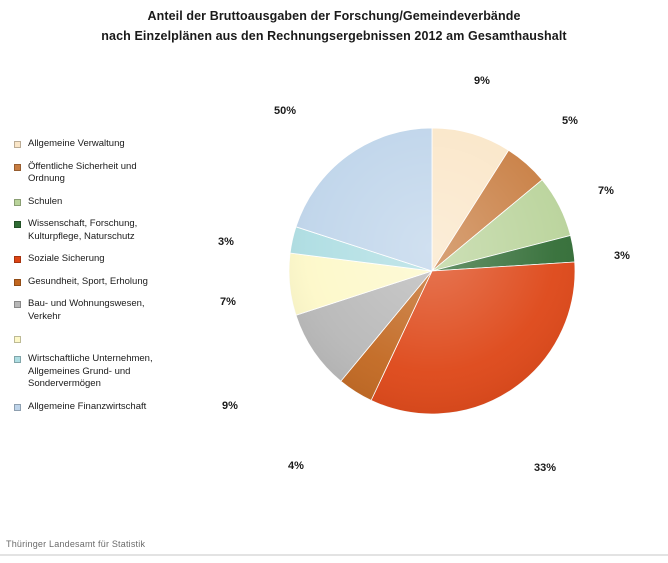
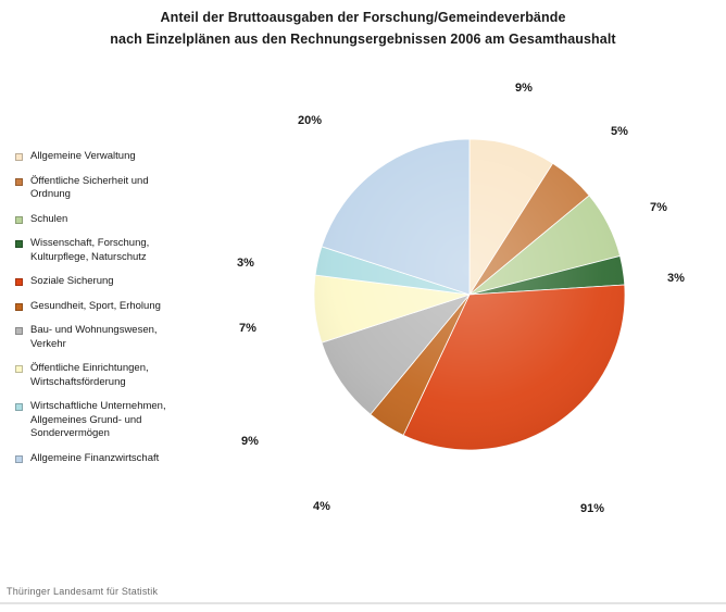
  Anteil der Bruttoausgaben der Forschung/Gemeindeverbände
- nach Einzelplänen aus den Rechnungsergebnissen 2012 am Gesamthaushalt
+ nach Einzelplänen aus den Rechnungsergebnissen 2006 am Gesamthaushalt
  Allgemeine Verwaltung
  Öffentliche Sicherheit und
  Ordnung
  Schulen
  Wissenschaft, Forschung,
  Kulturpflege, Naturschutz
  Soziale Sicherung
  Gesundheit, Sport, Erholung
  Bau- und Wohnungswesen,
  Verkehr
+ Öffentliche Einrichtungen,
+ Wirtschaftsförderung
  Wirtschaftliche Unternehmen,
  Allgemeines Grund- und
  Sondervermögen
  Allgemeine Finanzwirtschaft
  9%
  5%
  7%
  3%
- 33%
+ 91%
  4%
  9%
  7%
  3%
- 50%
+ 20%
  Thüringer Landesamt für Statistik
